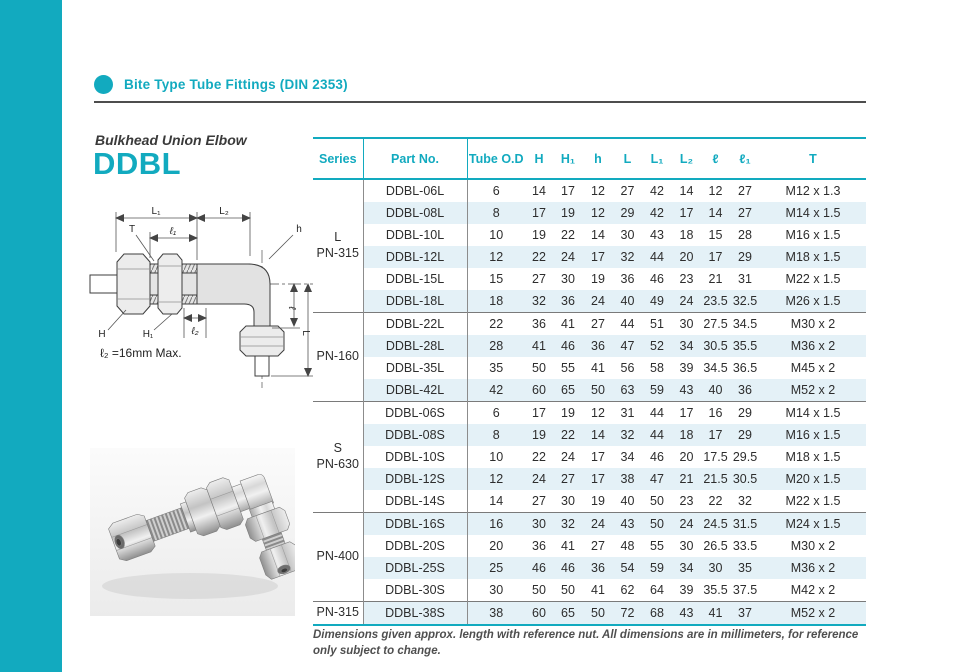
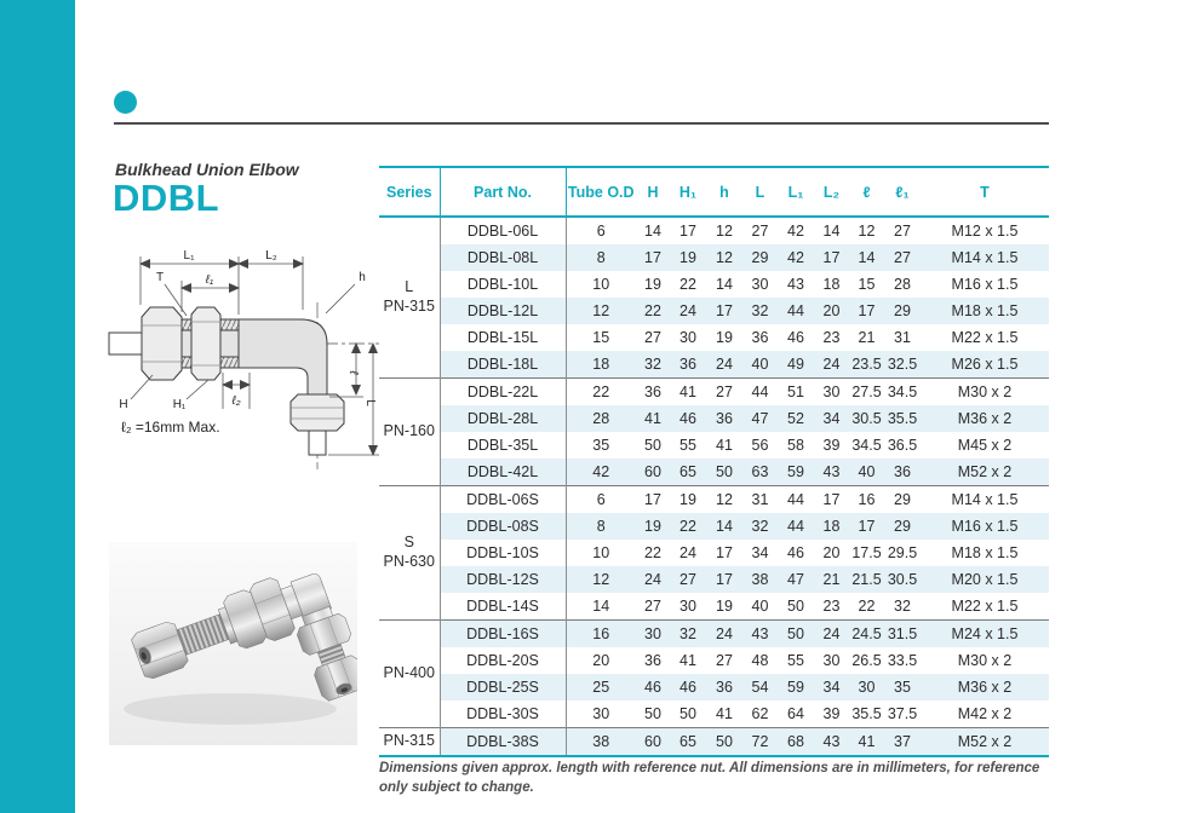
- Bite Type Tube Fittings (DIN 2353)
  Bulkhead Union Elbow
  DDBL
  L₁
  L₂
  ℓ₁
  T
  h
  H
  H₁
  ℓ₂
  ℓ₂ =16mm Max.
  Series	Part No.	Tube O.D	H	H₁	h	L	L₁	L₂	ℓ	ℓ₁	T
- L PN-315	DDBL-06L	6	14	17	12	27	42	14	12	27	M12 x 1.3
+ L PN-315	DDBL-06L	6	14	17	12	27	42	14	12	27	M12 x 1.5
  DDBL-08L	8	17	19	12	29	42	17	14	27	M14 x 1.5
  DDBL-10L	10	19	22	14	30	43	18	15	28	M16 x 1.5
  DDBL-12L	12	22	24	17	32	44	20	17	29	M18 x 1.5
  DDBL-15L	15	27	30	19	36	46	23	21	31	M22 x 1.5
  DDBL-18L	18	32	36	24	40	49	24	23.5	32.5	M26 x 1.5
  PN-160	DDBL-22L	22	36	41	27	44	51	30	27.5	34.5	M30 x 2
  DDBL-28L	28	41	46	36	47	52	34	30.5	35.5	M36 x 2
  DDBL-35L	35	50	55	41	56	58	39	34.5	36.5	M45 x 2
  DDBL-42L	42	60	65	50	63	59	43	40	36	M52 x 2
  S PN-630	DDBL-06S	6	17	19	12	31	44	17	16	29	M14 x 1.5
  DDBL-08S	8	19	22	14	32	44	18	17	29	M16 x 1.5
  DDBL-10S	10	22	24	17	34	46	20	17.5	29.5	M18 x 1.5
  DDBL-12S	12	24	27	17	38	47	21	21.5	30.5	M20 x 1.5
  DDBL-14S	14	27	30	19	40	50	23	22	32	M22 x 1.5
  PN-400	DDBL-16S	16	30	32	24	43	50	24	24.5	31.5	M24 x 1.5
  DDBL-20S	20	36	41	27	48	55	30	26.5	33.5	M30 x 2
  DDBL-25S	25	46	46	36	54	59	34	30	35	M36 x 2
  DDBL-30S	30	50	50	41	62	64	39	35.5	37.5	M42 x 2
  PN-315	DDBL-38S	38	60	65	50	72	68	43	41	37	M52 x 2
  Dimensions given approx. length with reference nut. All dimensions are in millimeters, for reference only subject to change.
